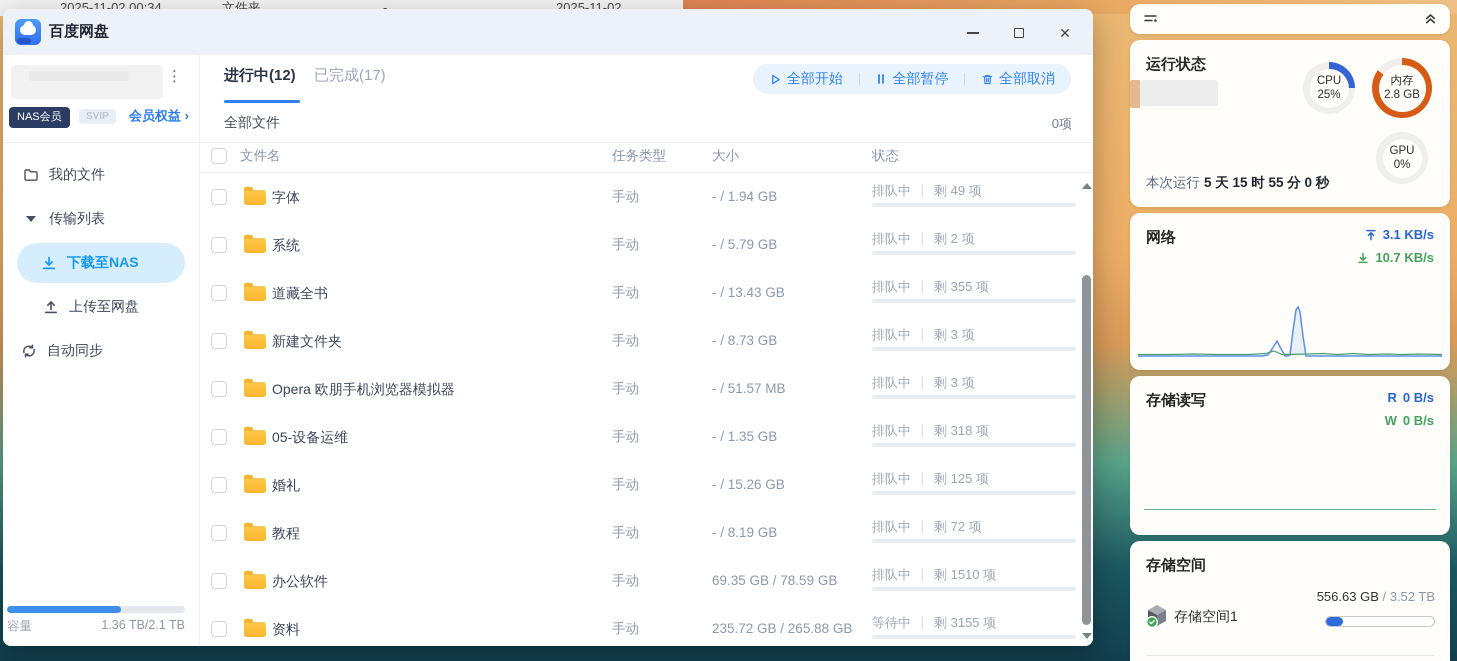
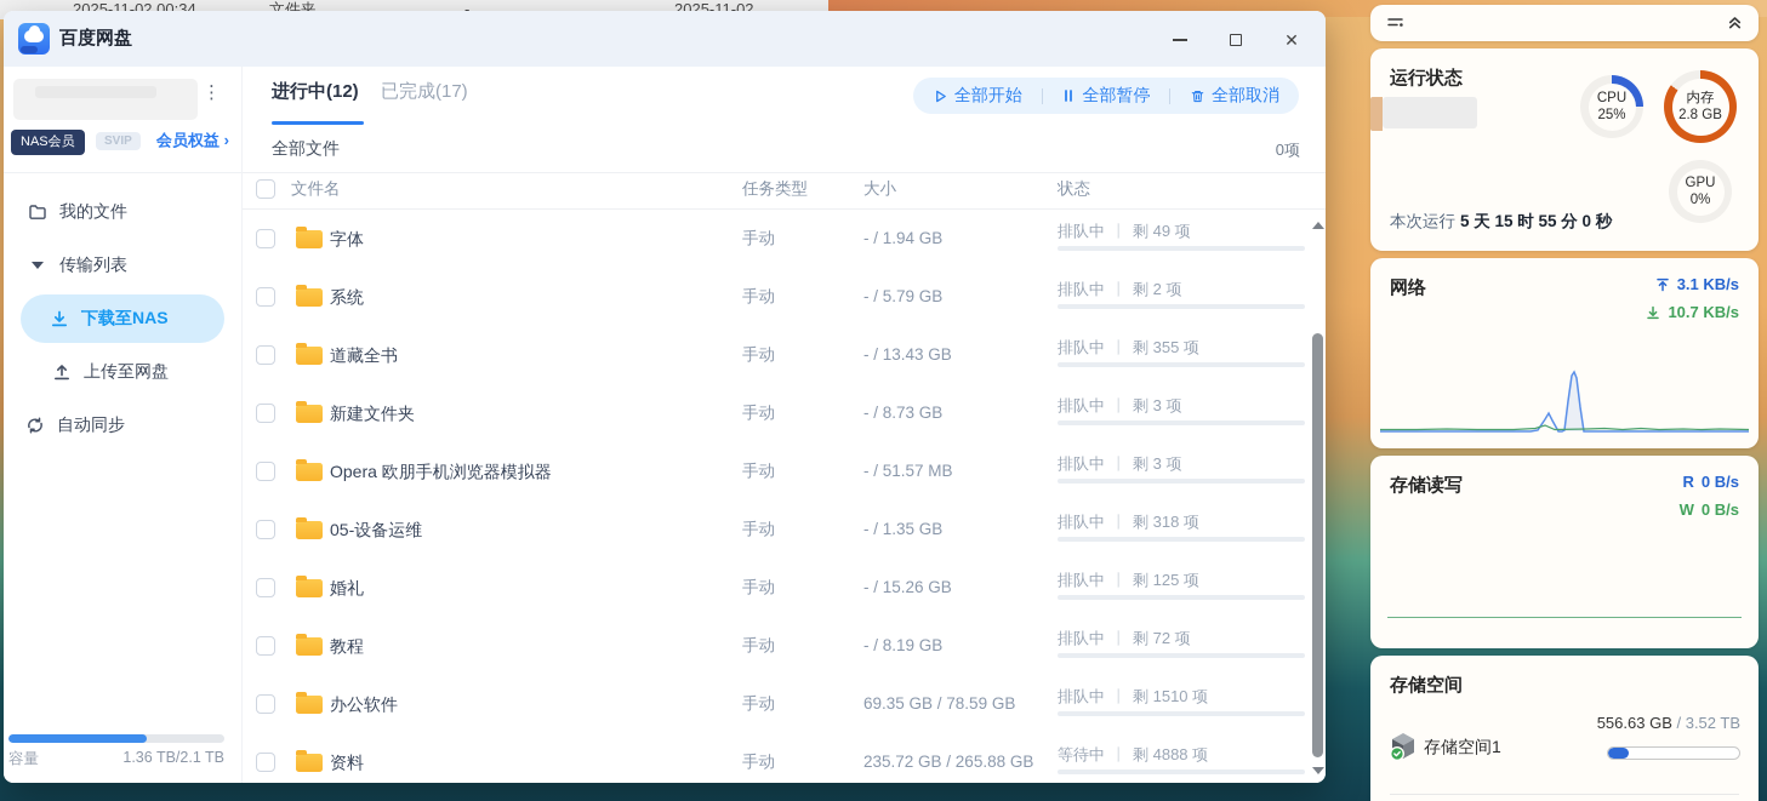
  2025-11-02 00:34
  文件夹
  -
  2025-11-02
  百度网盘
  ✕
  ⋮
  NAS会员
  SVIP
  会员权益 ›
  我的文件
  传输列表
  下载至NAS
  上传至网盘
  自动同步
  容量
  1.36 TB/2.1 TB
  进行中(12)
  已完成(17)
  全部开始
  全部暂停
  全部取消
  全部文件
  0项
  文件名
  任务类型
  大小
  状态
  字体
  手动
  - / 1.94 GB
  排队中 丨 剩 49 项
  系统
  手动
  - / 5.79 GB
  排队中 丨 剩 2 项
  道藏全书
  手动
  - / 13.43 GB
  排队中 丨 剩 355 项
  新建文件夹
  手动
  - / 8.73 GB
  排队中 丨 剩 3 项
  Opera 欧朋手机浏览器模拟器
  手动
  - / 51.57 MB
  排队中 丨 剩 3 项
  05-设备运维
  手动
  - / 1.35 GB
  排队中 丨 剩 318 项
  婚礼
  手动
  - / 15.26 GB
  排队中 丨 剩 125 项
  教程
  手动
  - / 8.19 GB
  排队中 丨 剩 72 项
  办公软件
  手动
  69.35 GB / 78.59 GB
  排队中 丨 剩 1510 项
  资料
  手动
  235.72 GB / 265.88 GB
- 等待中 丨 剩 3155 项
+ 等待中 丨 剩 4888 项
  运行状态
  CPU
  25%
  内存
  2.8 GB
  GPU
  0%
  本次运行 5 天 15 时 55 分 0 秒
  网络
  3.1 KB/s
  10.7 KB/s
  存储读写
  R
  0 B/s
  W
  0 B/s
  存储空间
  存储空间1
  556.63 GB / 3.52 TB
